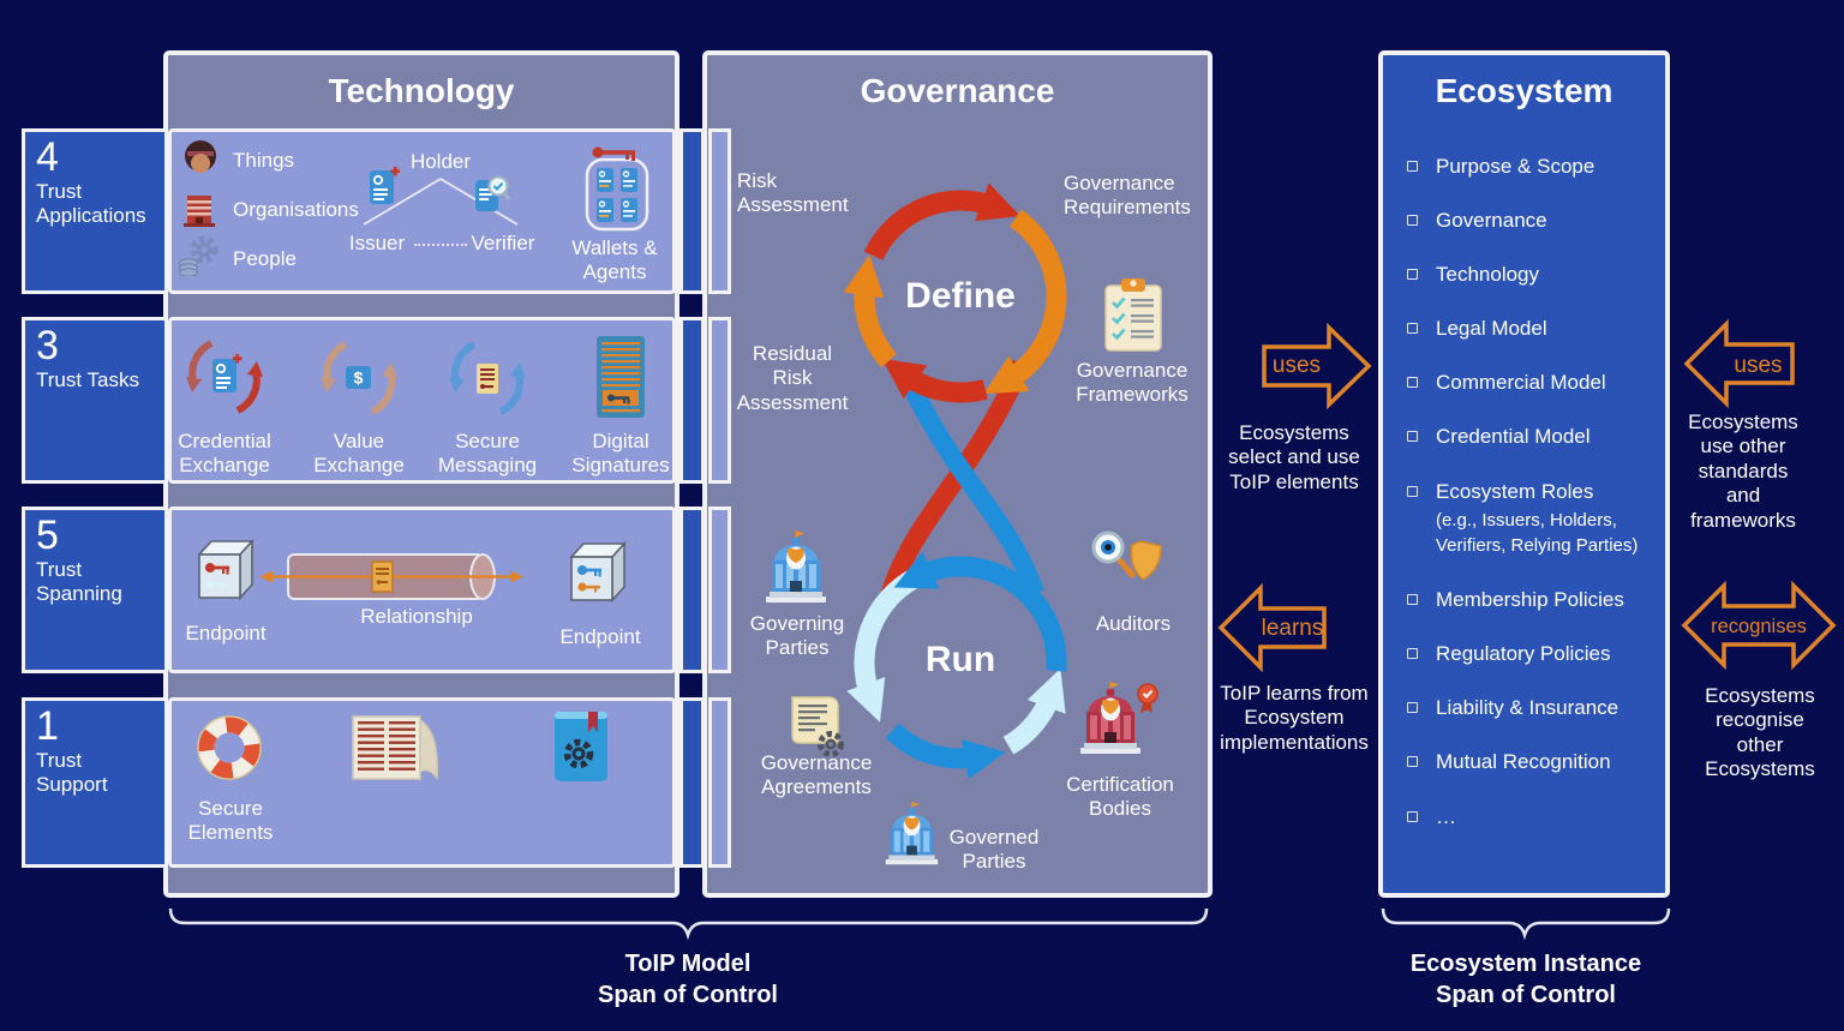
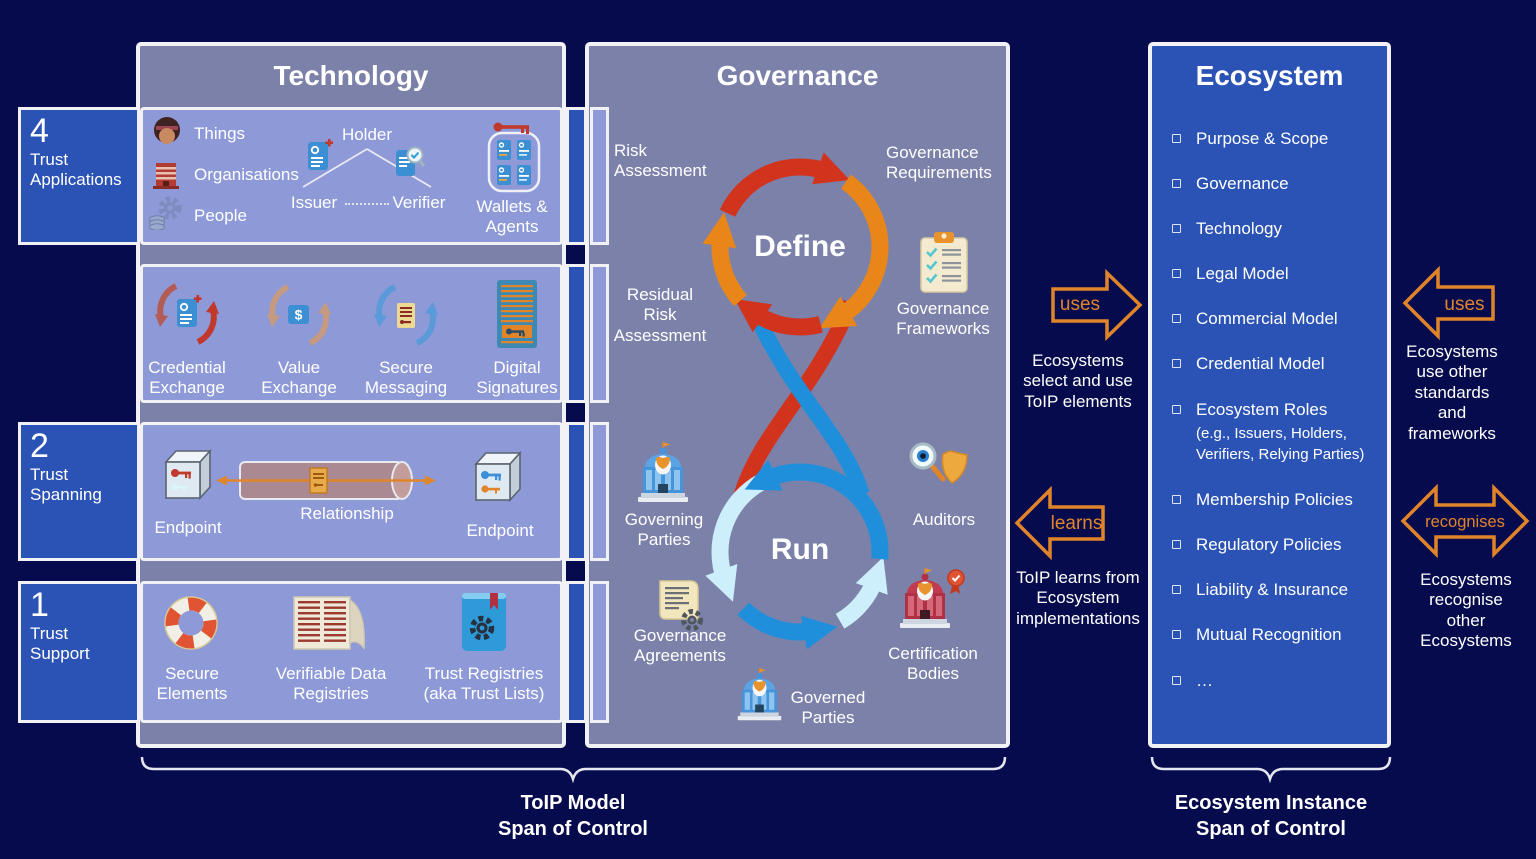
  Technology
  Governance
  Ecosystem
  4
  Trust
  Applications
- 3
- Trust Tasks
- 5
+ 2
  Trust
  Spanning
  1
  Trust Support
  Things
  Organisations
  People
  Holder
  Issuer
  Verifier
  Wallets &
  Agents
  Credential
  Exchange
  $
  Value
  Exchange
  Secure
  Messaging
  Digital
  Signatures
  Endpoint
  Relationship
  Endpoint
  Secure
  Elements
+ Verifiable Data
+ Registries
+ Trust Registries
+ (aka Trust Lists)
  Risk
  Assessment
  Governance
  Requirements
  Define
  Residual
  Risk
  Assessment
  Governance
  Frameworks
  Governing
  Parties
  Auditors
  Run
  Governance
  Agreements
  Certification
  Bodies
  Governed
  Parties
  uses
  Ecosystems
  select and use
  ToIP elements
  learns
  ToIP learns from
  Ecosystem
  implementations
  uses
  Ecosystems
  use other
  standards
  and
  frameworks
  recognises
  Ecosystems
  recognise
  other
  Ecosystems
  Purpose & Scope
  Governance
  Technology
  Legal Model
  Commercial Model
  Credential Model
  Ecosystem Roles
  (e.g., Issuers, Holders,
  Verifiers, Relying Parties)
  Membership Policies
  Regulatory Policies
  Liability & Insurance
  Mutual Recognition
  …
  ToIP Model
  Span of Control
  Ecosystem Instance
  Span of Control
